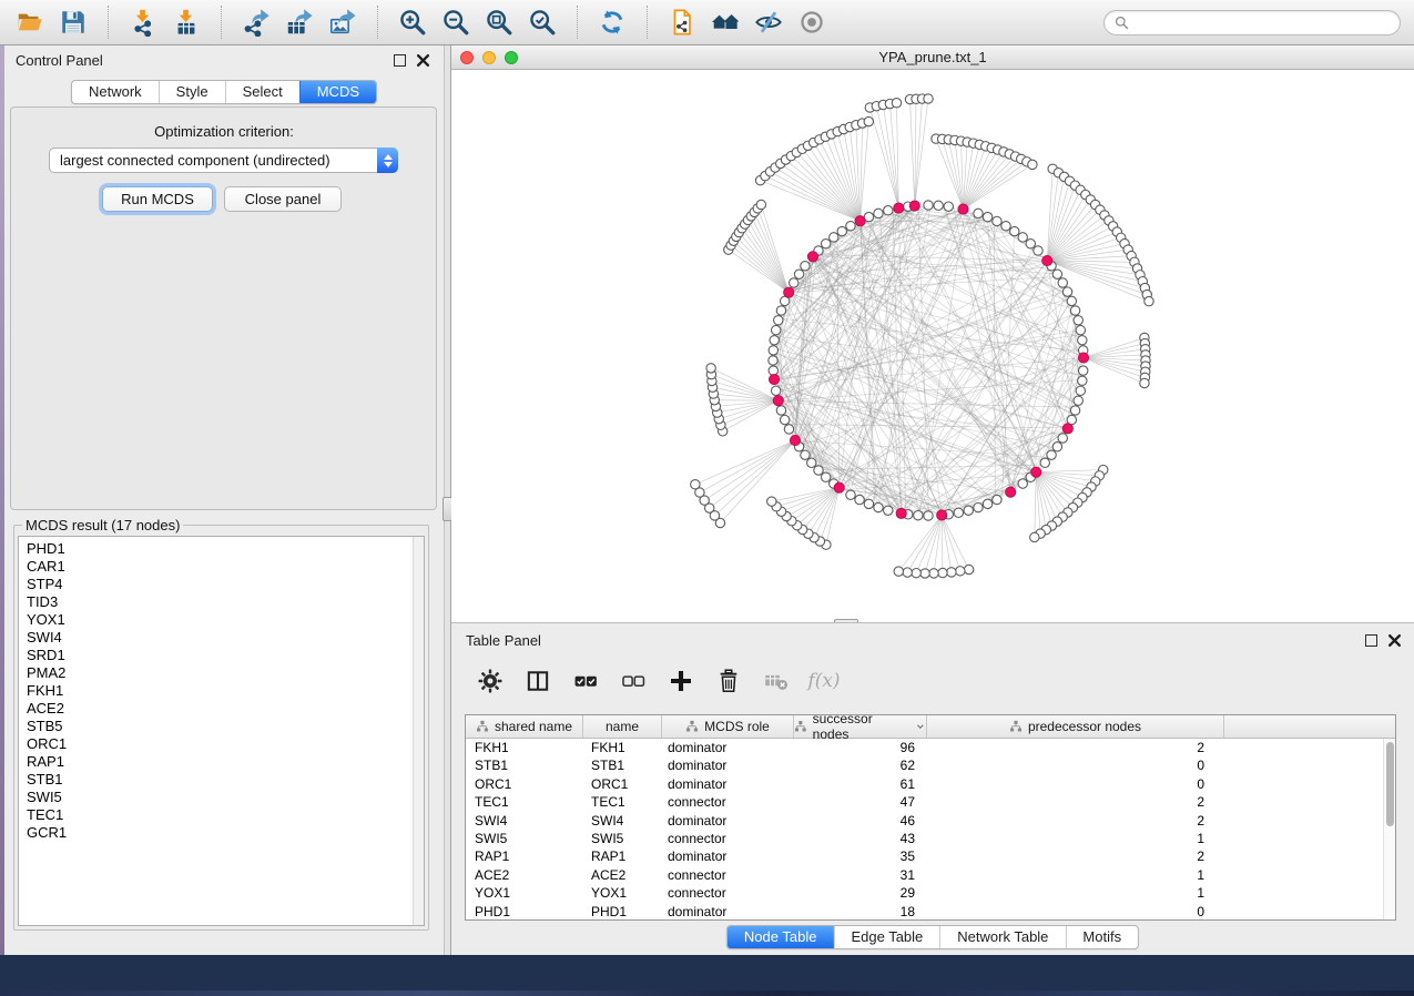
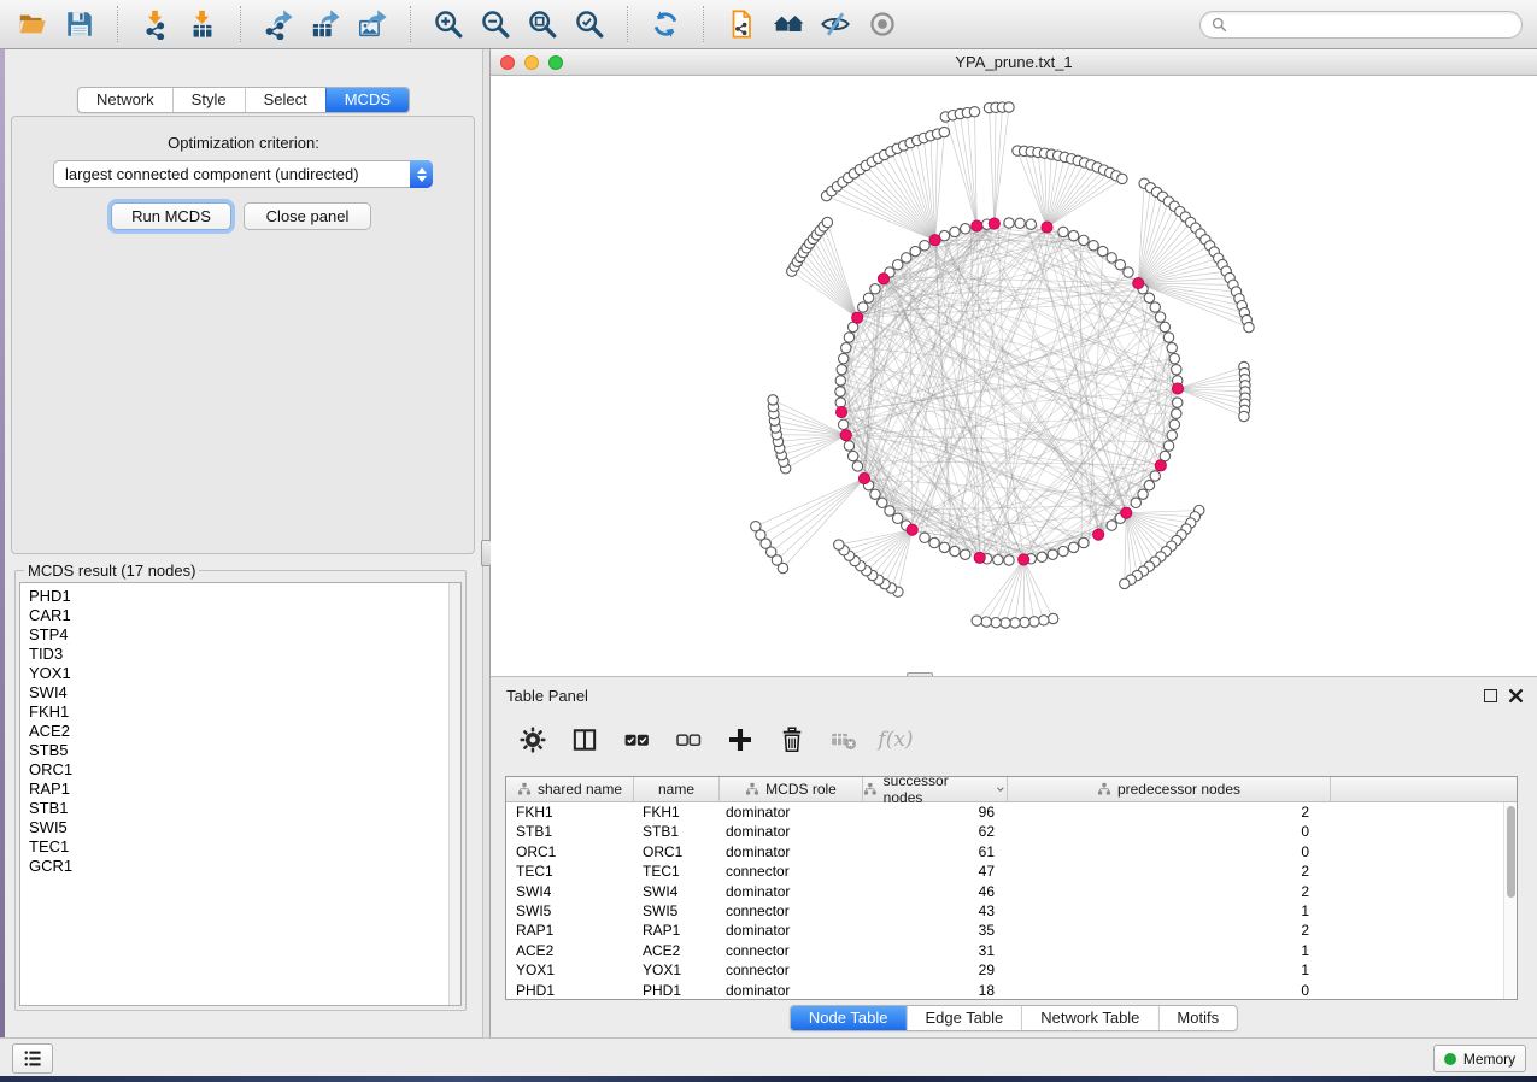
- Control Panel
  Network
  Style
  Select
  MCDS
  Optimization criterion:
  largest connected component (undirected)
  Run MCDS
  Close panel
  MCDS result (17 nodes)
  PHD1
  CAR1
  STP4
  TID3
  YOX1
  SWI4
- SRD1
- PMA2
  FKH1
  ACE2
  STB5
  ORC1
  RAP1
  STB1
  SWI5
  TEC1
  GCR1
  YPA_prune.txt_1
  Table Panel
  f(x)
  shared name
  name
  MCDS role
  successor nodes
  predecessor nodes
  FKH1
  FKH1
  dominator
  96
  2
  STB1
  STB1
  dominator
  62
  0
  ORC1
  ORC1
  dominator
  61
  0
  TEC1
  TEC1
  connector
  47
  2
  SWI4
  SWI4
  dominator
  46
  2
  SWI5
  SWI5
  connector
  43
  1
  RAP1
  RAP1
  dominator
  35
  2
  ACE2
  ACE2
  connector
  31
  1
  YOX1
  YOX1
  connector
  29
  1
  PHD1
  PHD1
  dominator
  18
  0
  Node Table
  Edge Table
  Network Table
  Motifs
+ Memory
